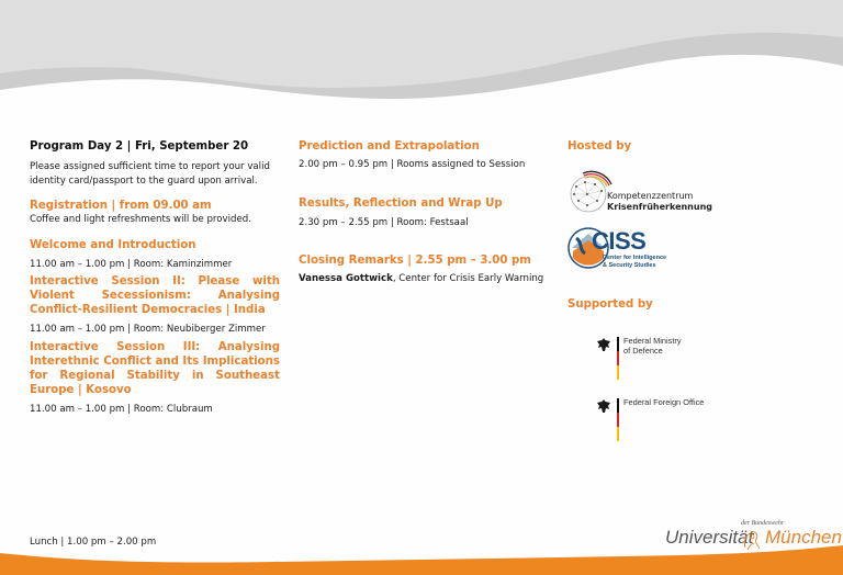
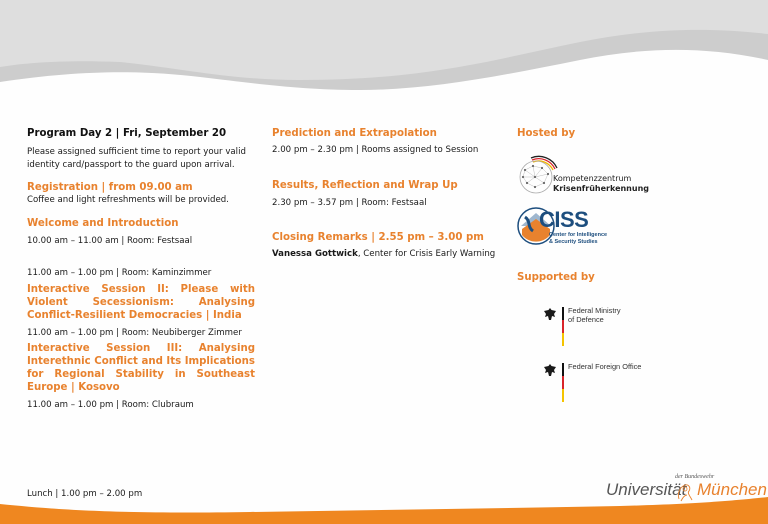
  Program Day 2 | Fri, September 20
  Please assigned sufficient time to report your valid identity card/passport to the guard upon arrival.
  Registration | from 09.00 am
  Coffee and light refreshments will be provided.
  Welcome and Introduction
+ 10.00 am – 11.00 am | Room: Festsaal
  11.00 am – 1.00 pm | Room: Kaminzimmer
  Interactive Session II: Please with Violent Secessionism: Analysing Conflict-Resilient Democracies | India
  11.00 am – 1.00 pm | Room: Neubiberger Zimmer
  Interactive Session III: Analysing Interethnic Conflict and Its Implications for Regional Stability in Southeast Europe | Kosovo
  11.00 am – 1.00 pm | Room: Clubraum
  Lunch | 1.00 pm – 2.00 pm
  Prediction and Extrapolation
- 2.00 pm – 0.95 pm | Rooms assigned to Session
+ 2.00 pm – 2.30 pm | Rooms assigned to Session
  Results, Reflection and Wrap Up
- 2.30 pm – 2.55 pm | Room: Festsaal
+ 2.30 pm – 3.57 pm | Room: Festsaal
  Closing Remarks | 2.55 pm – 3.00 pm
  Vanessa Gottwick, Center for Crisis Early Warning
  Hosted by
  Kompetenzzentrum
  Krisenfrüherkennung
  CISS
  Supported by
  Federal Ministry
  of Defence
  Federal Foreign Office
  Universität
  München
